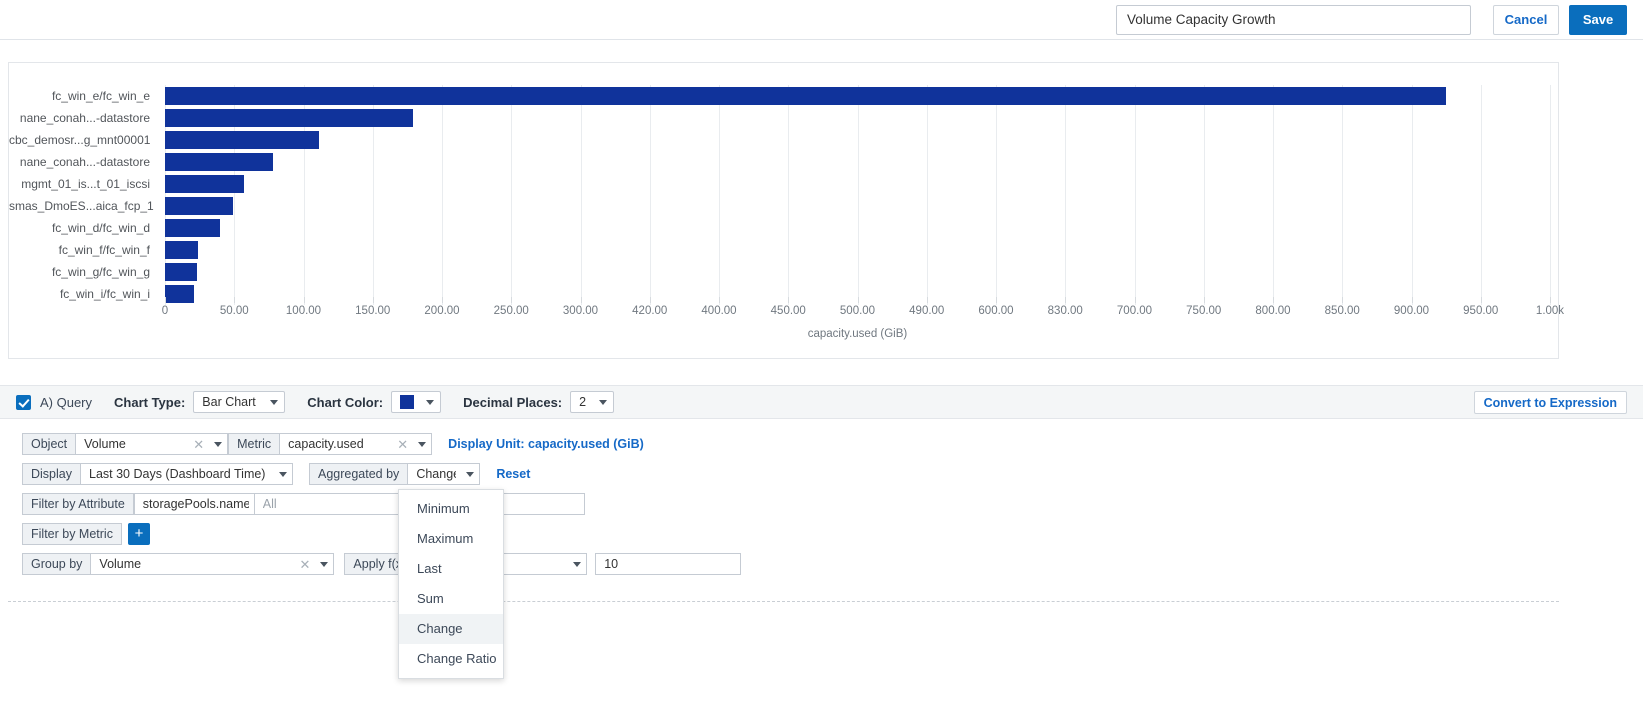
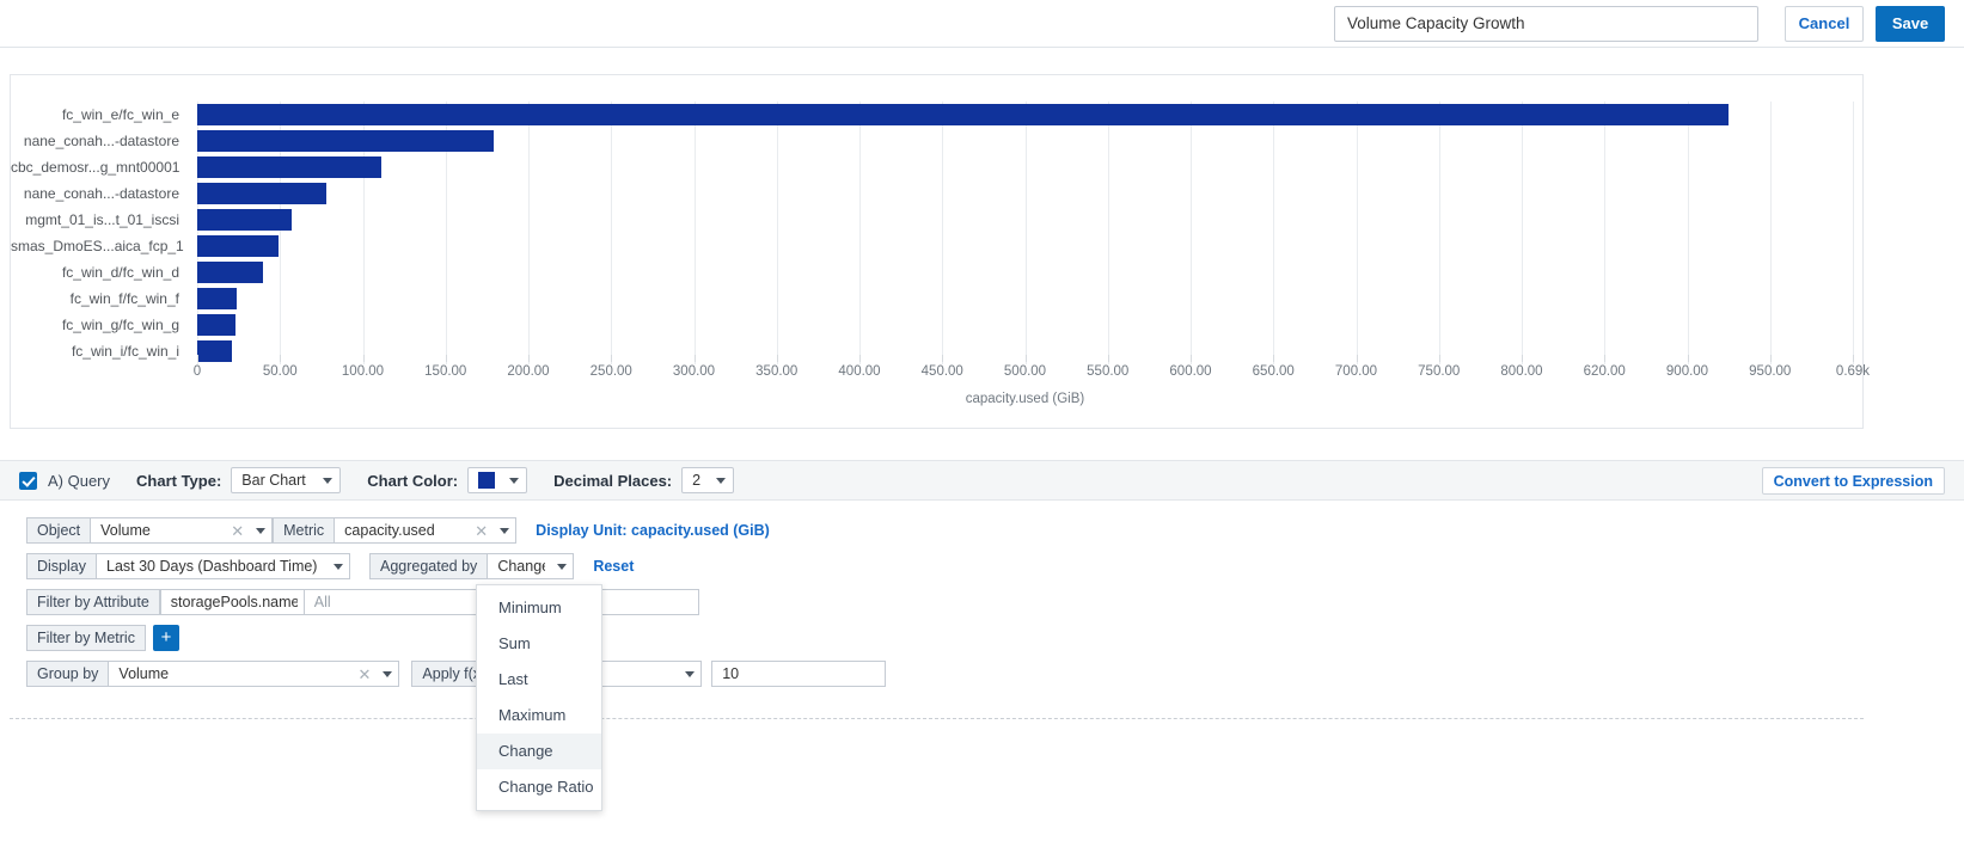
  Volume Capacity Growth
  Cancel
  Save
  fc_win_e/fc_win_e
  nane_conah...-datastore
  cbc_demosr...g_mnt00001
  nane_conah...-datastore
  mgmt_01_is...t_01_iscsi
  smas_DmoES...aica_fcp_1
  fc_win_d/fc_win_d
  fc_win_f/fc_win_f
  fc_win_g/fc_win_g
  fc_win_i/fc_win_i
  0
  50.00
  100.00
  150.00
  200.00
  250.00
  300.00
- 420.00
+ 350.00
  400.00
  450.00
  500.00
- 490.00
+ 550.00
  600.00
- 830.00
+ 650.00
  700.00
  750.00
  800.00
- 850.00
+ 620.00
  900.00
  950.00
- 1.00k
+ 0.69k
  capacity.used (GiB)
  A) Query
  Chart Type:
  Bar Chart
  Chart Color:
  Decimal Places:
  2
  Convert to Expression
  Object
  Volume
  ✕
  Metric
  capacity.used
  ✕
  Display Unit: capacity.used (GiB)
  Display
  Last 30 Days (Dashboard Time)
  Aggregated by
  Chang
  Reset
  Filter by Attribute
  storagePools.name
  All
  Filter by Metric
  +
  Group by
  Volume
  ✕
  Apply f(
  10
  Minimum
- Maximum
+ Sum
  Last
- Sum
+ Maximum
  Change
  Change Ratio
